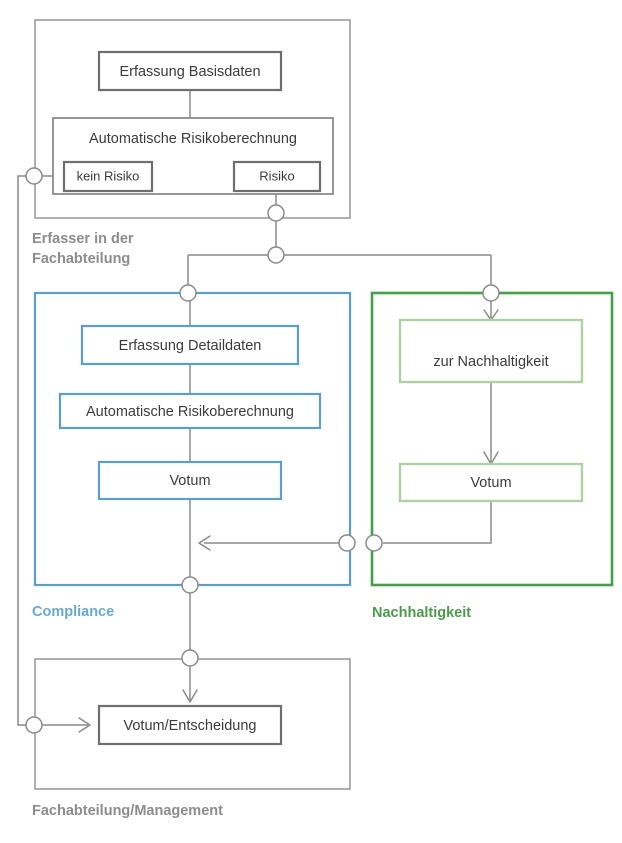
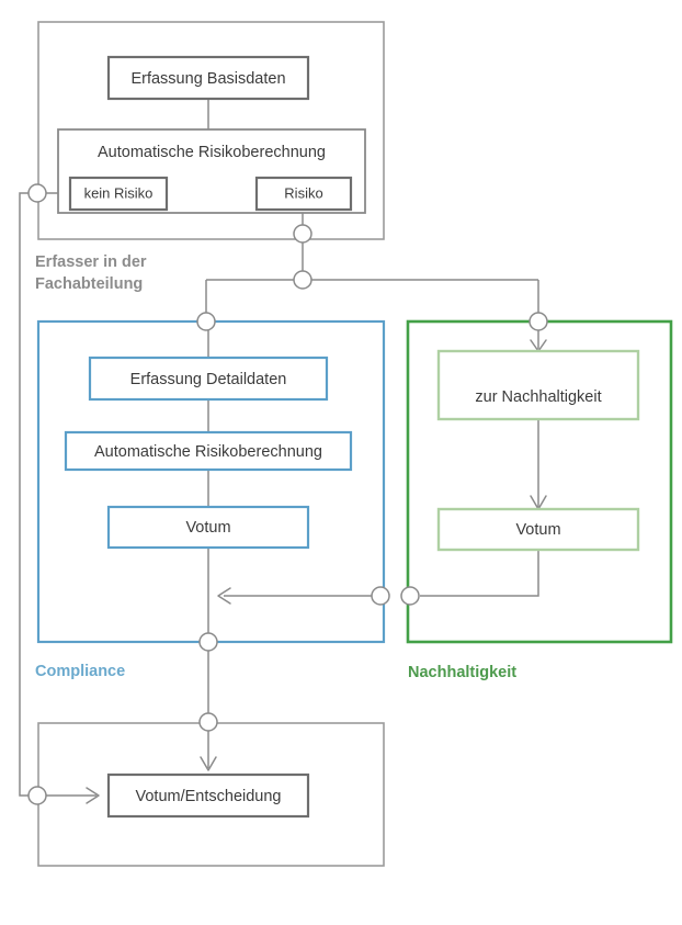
  Erfassung Basisdaten
  Automatische Risikoberechnung
  kein Risiko
  Risiko
  Erfassung Detaildaten
  Automatische Risikoberechnung
  Votum
  zur Nachhaltigkeit
  Votum
  Votum/Entscheidung
  Erfasser in der
  Fachabteilung
  Compliance
  Nachhaltigkeit
- Fachabteilung/Management
